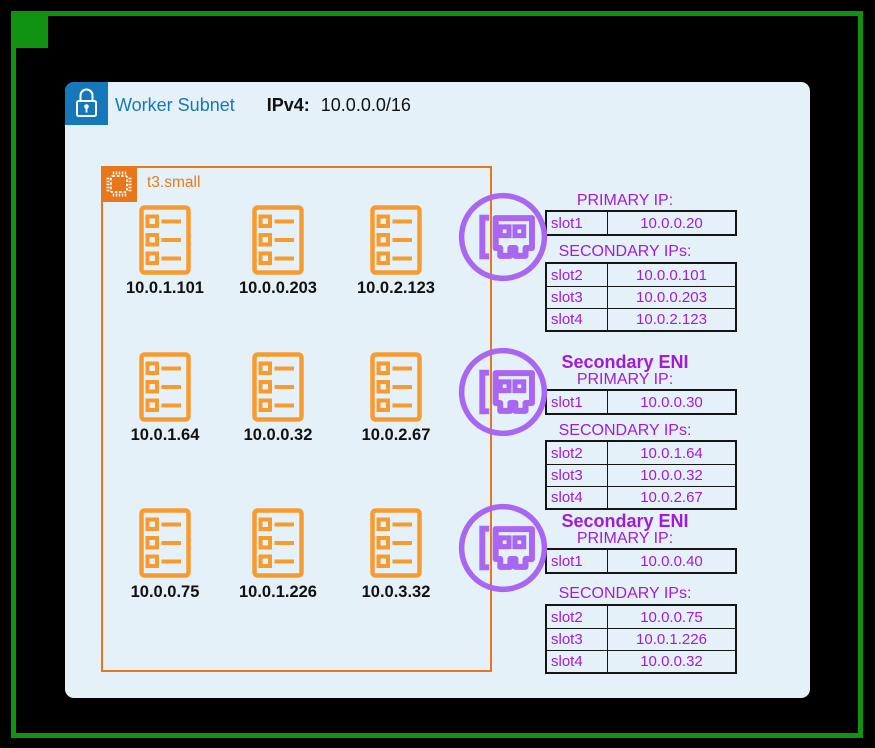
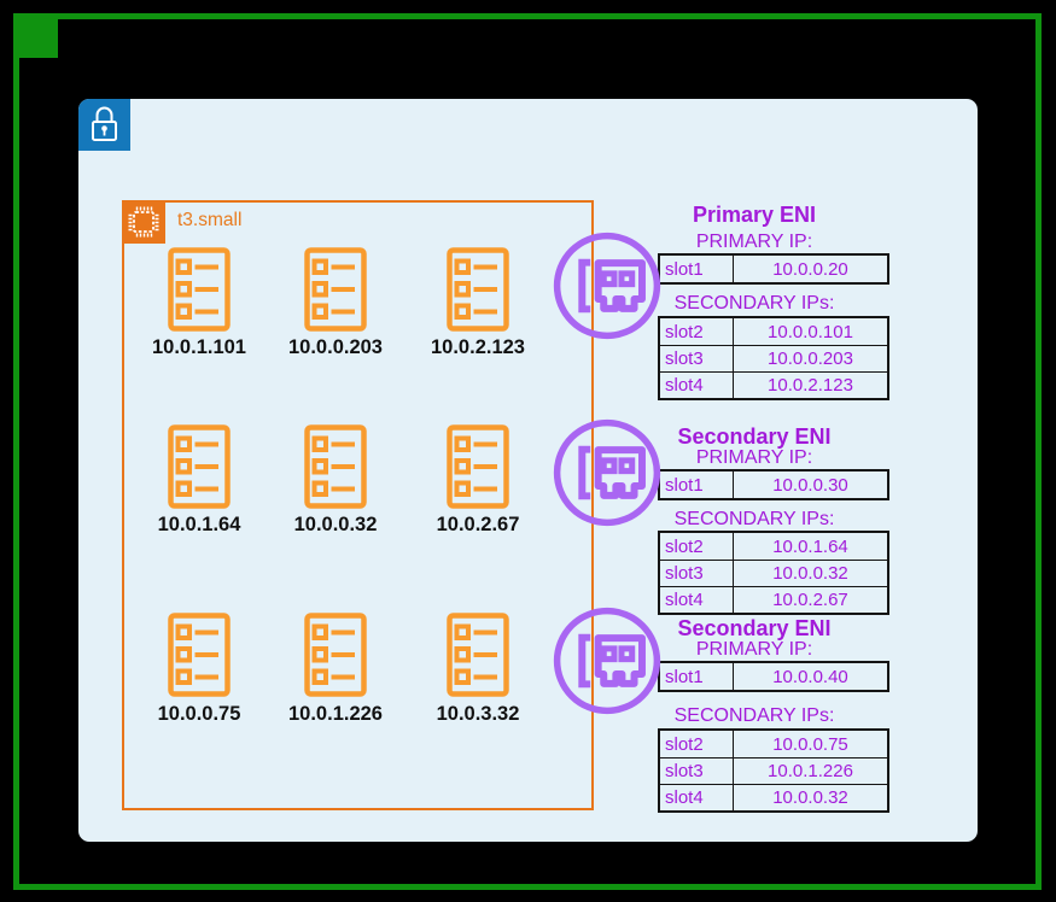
- Worker Subnet
- IPv4: 10.0.0.0/16
  t3.small
  10.0.1.101
  10.0.0.203
  10.0.2.123
  10.0.1.64
  10.0.0.32
  10.0.2.67
  10.0.0.75
  10.0.1.226
  10.0.3.32
+ Primary ENI
  PRIMARY IP:
  slot1
  10.0.0.20
  SECONDARY IPs:
  slot2
  10.0.0.101
  slot3
  10.0.0.203
  slot4
  10.0.2.123
  Secondary ENI
  PRIMARY IP:
  slot1
  10.0.0.30
  SECONDARY IPs:
  slot2
  10.0.1.64
  slot3
  10.0.0.32
  slot4
  10.0.2.67
  Secondary ENI
  PRIMARY IP:
  slot1
  10.0.0.40
  SECONDARY IPs:
  slot2
  10.0.0.75
  slot3
  10.0.1.226
  slot4
  10.0.0.32
